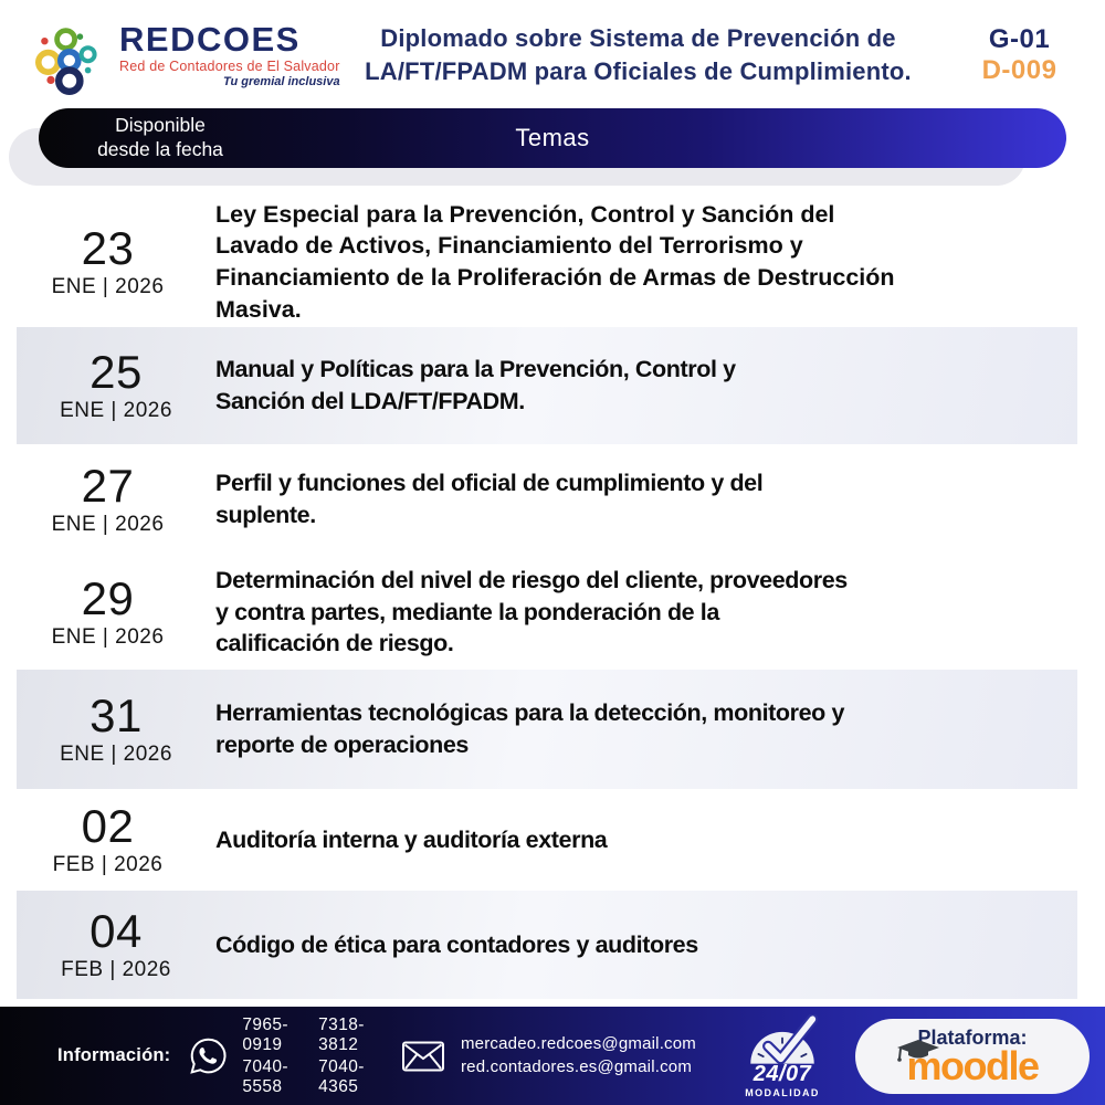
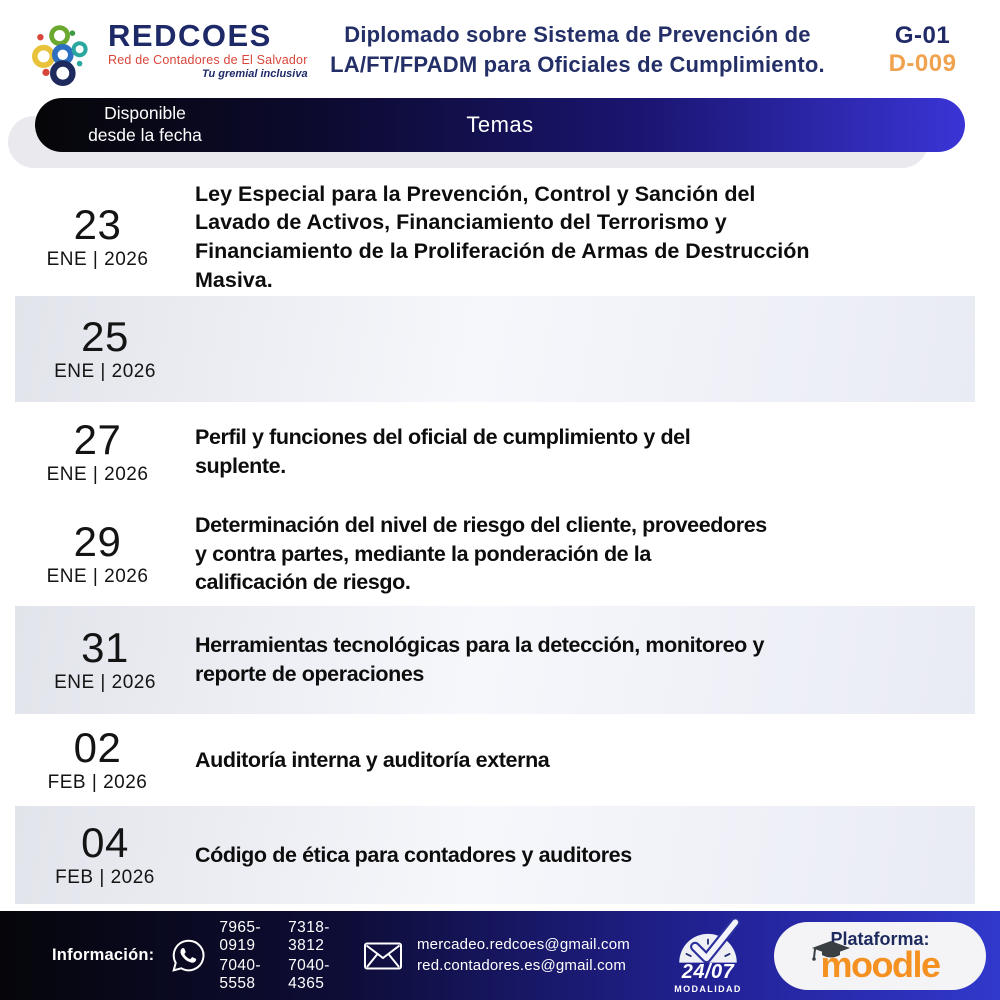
  REDCOES
  Red de Contadores de El Salvador
  Tu gremial inclusiva
  Diplomado sobre Sistema de Prevención de
  LA/FT/FPADM para Oficiales de Cumplimiento.
  G-01
  D-009
  Disponible
  desde la fecha
  Temas
  23
  ENE | 2026
  Ley Especial para la Prevención, Control y Sanción del
  Lavado de Activos, Financiamiento del Terrorismo y
  Financiamiento de la Proliferación de Armas de Destrucción
  Masiva.
  25
  ENE | 2026
- Manual y Políticas para la Prevención, Control y
- Sanción del LDA/FT/FPADM.
  27
  ENE | 2026
  Perfil y funciones del oficial de cumplimiento y del
  suplente.
  29
  ENE | 2026
  Determinación del nivel de riesgo del cliente, proveedores
  y contra partes, mediante la ponderación de la
  calificación de riesgo.
  31
  ENE | 2026
  Herramientas tecnológicas para la detección, monitoreo y
  reporte de operaciones
  02
  FEB | 2026
  Auditoría interna y auditoría externa
  04
  FEB | 2026
  Código de ética para contadores y auditores
  Información:
  7965-0919
  7318-3812
  7040-5558
  7040-4365
  mercadeo.redcoes@gmail.com
  red.contadores.es@gmail.com
  24/07
  MODALIDAD
  Plataforma:
  moodle
